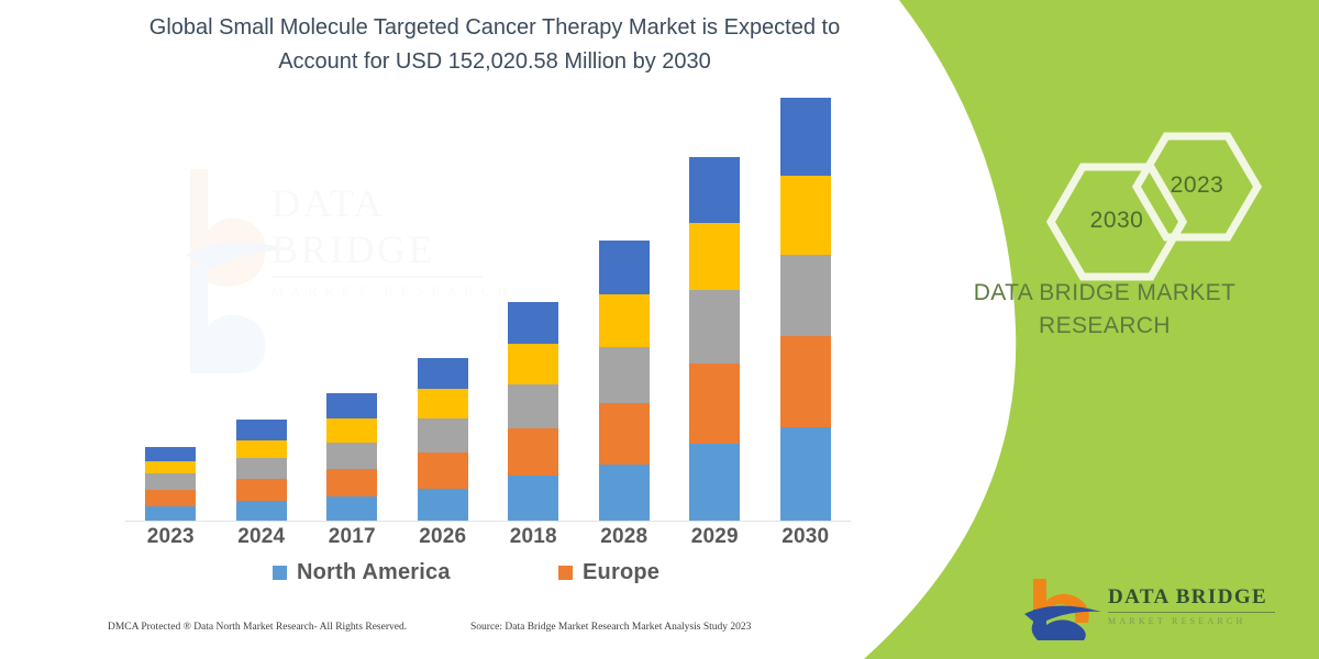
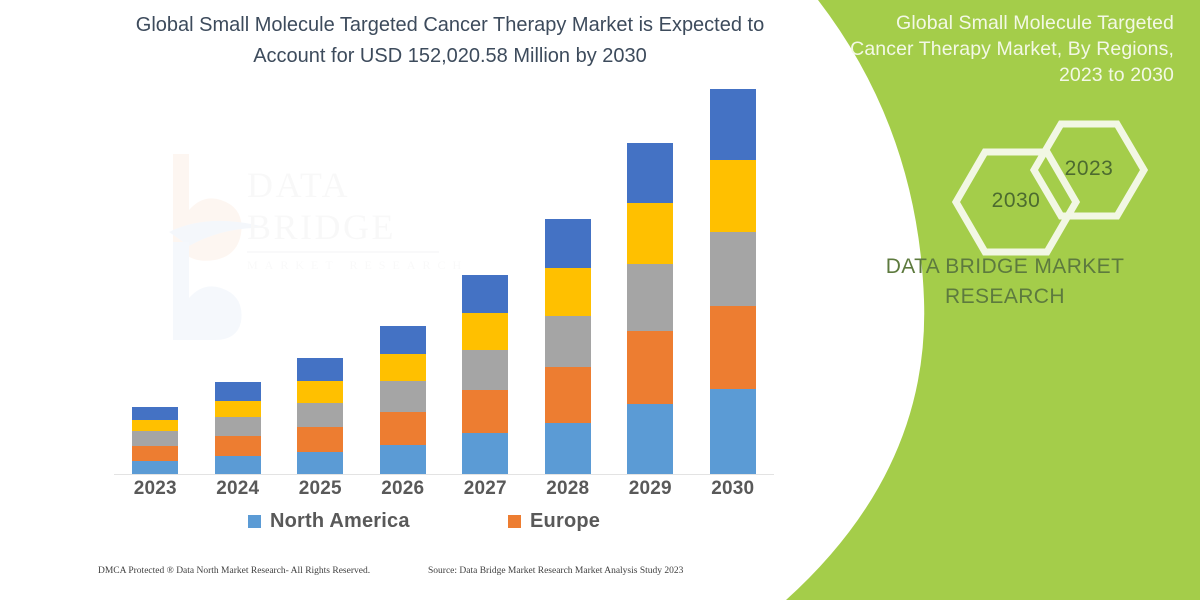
  Global Small Molecule Targeted Cancer Therapy Market is Expected to Account for USD 152,020.58 Million by 2030
  2023
  2024
- 2017
+ 2025
  2026
- 2018
+ 2027
  2028
  2029
  2030
  North America
  Europe
  DMCA Protected ® Data North Market Research- All Rights Reserved.
  Source: Data Bridge Market Research Market Analysis Study 2023
+ Global Small Molecule Targeted Cancer Therapy Market, By Regions, 2023 to 2030
  2030
  2023
  DATA BRIDGE MARKET RESEARCH
- DATA BRIDGE
- MARKET RESEARCH
